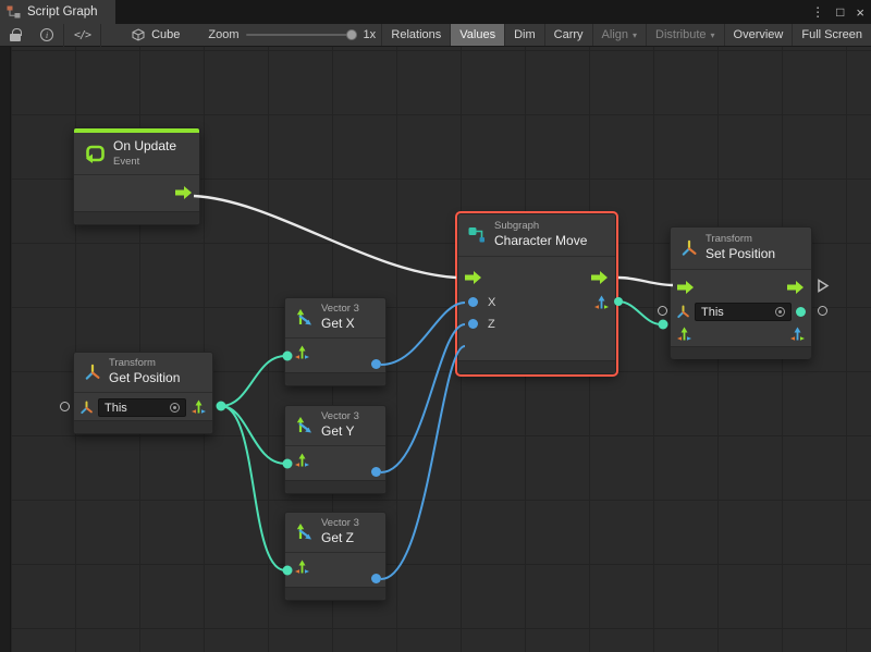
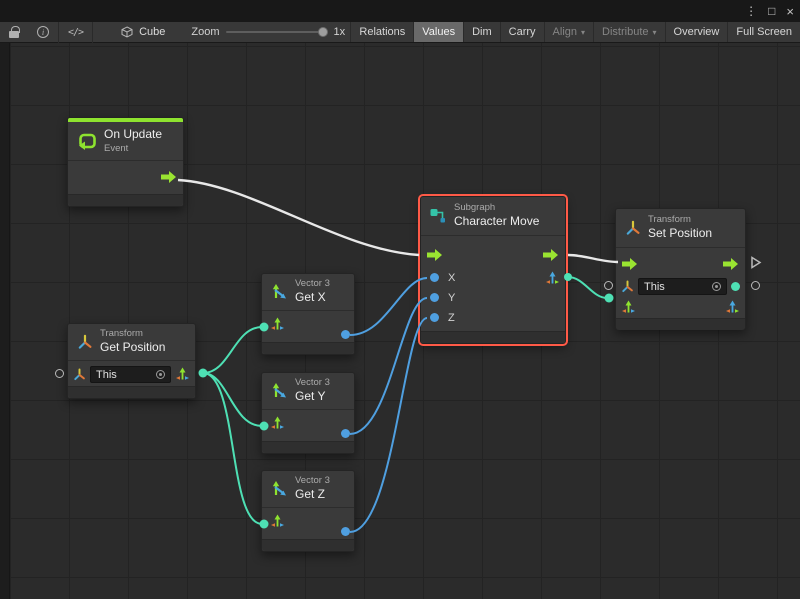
- Script Graph
  ⋮
  □
  ×
  i
  </>
  Cube
  Zoom
  1x
  Relations
  Values
  Dim
  Carry
  Align
  ▾
  Distribute
  ▾
  Overview
  Full Screen
  On Update
  Event
  Subgraph
  Character Move
  X
+ Y
  Z
  Transform
  Set Position
  This
  Transform
  Get Position
  This
  Vector 3
  Get X
  Vector 3
  Get Y
  Vector 3
  Get Z
